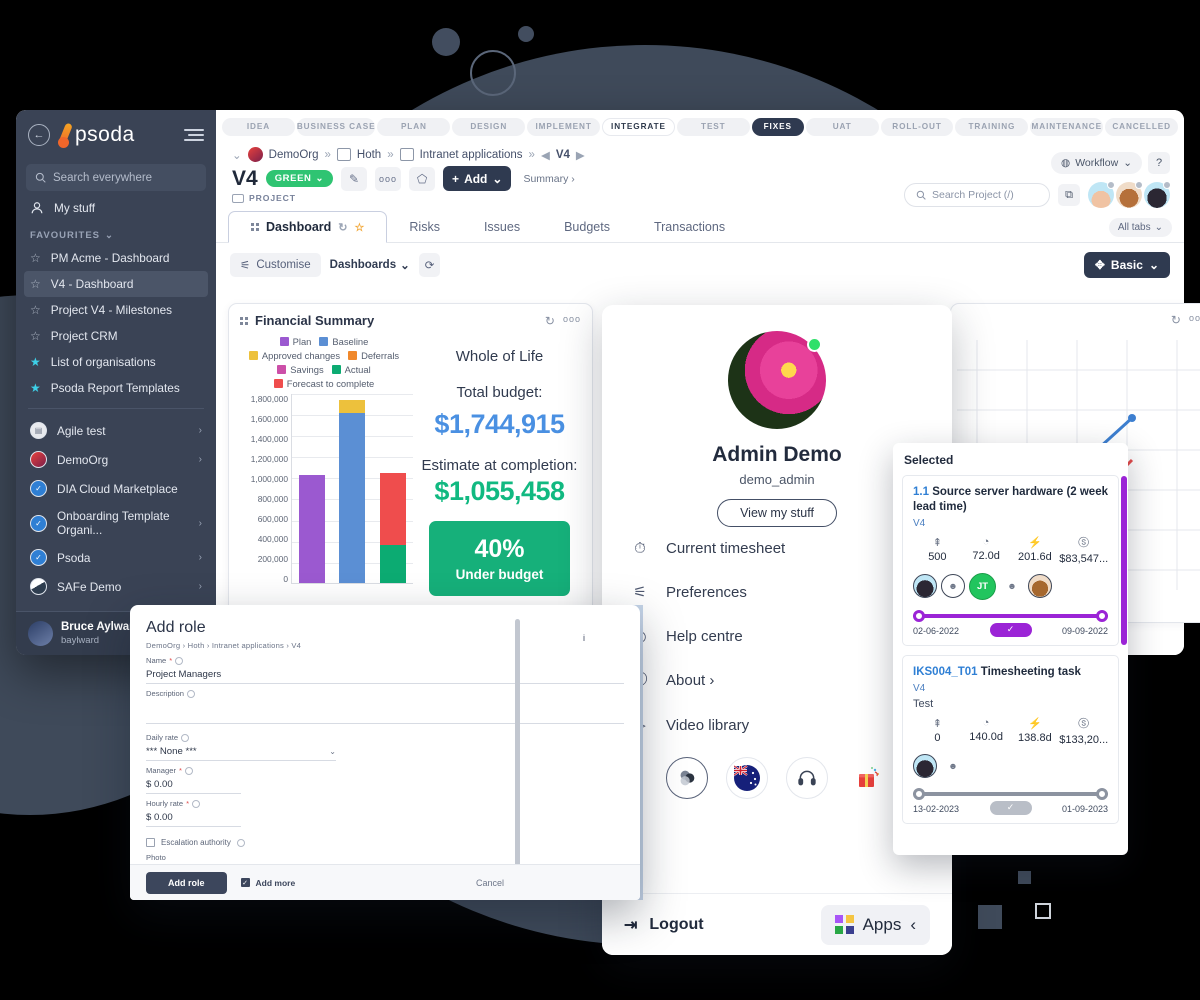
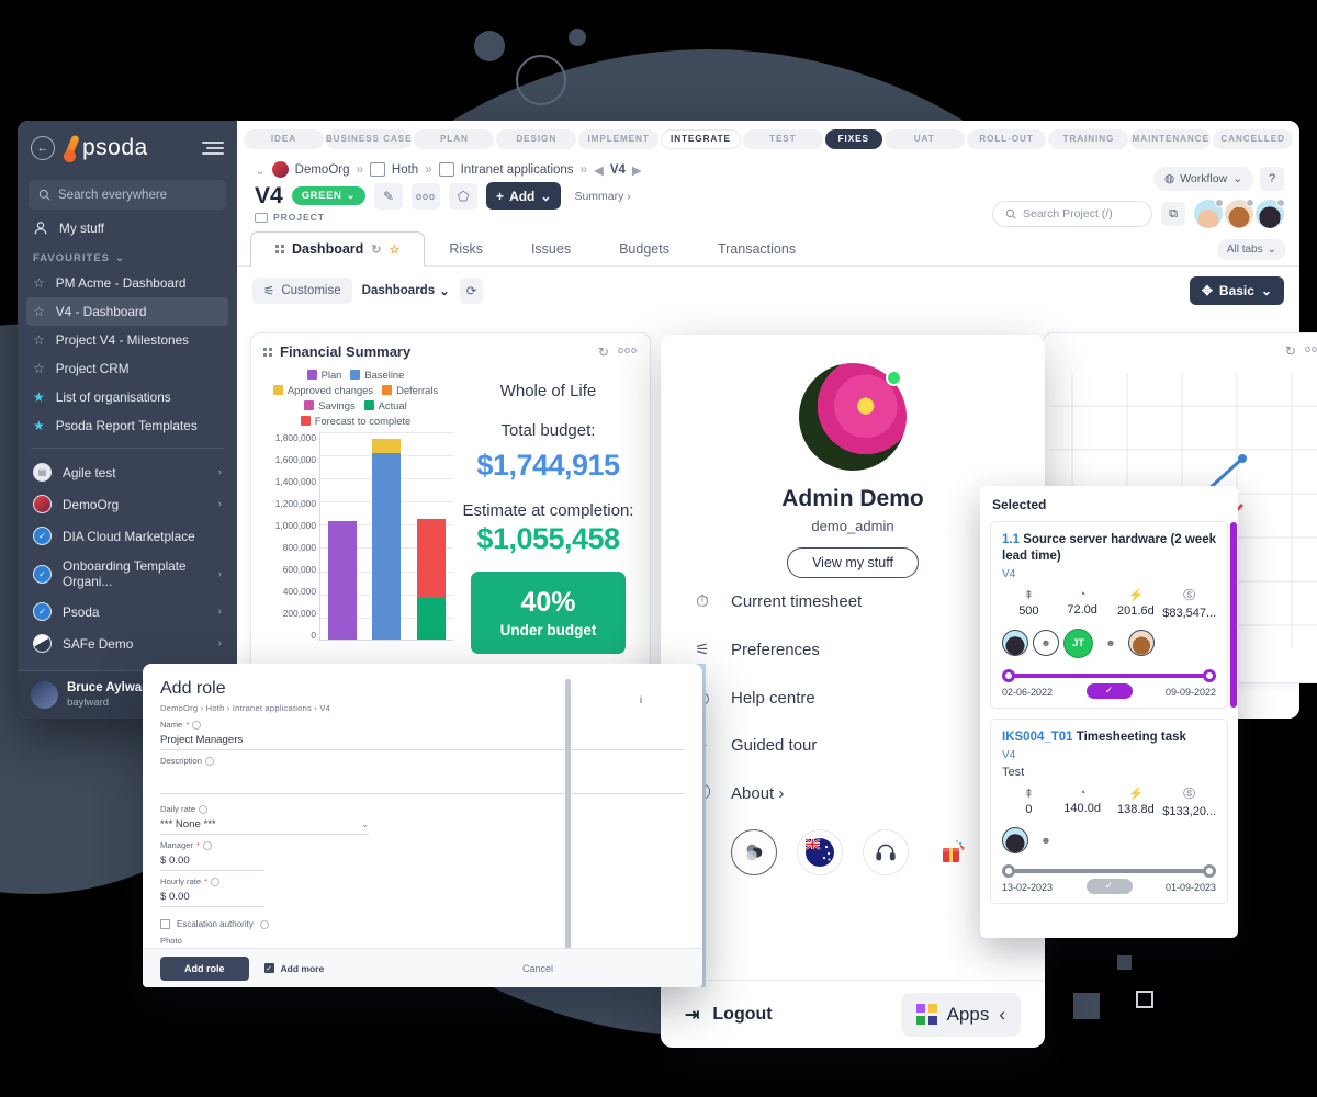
  ←
  psoda
  Search everywhere
  My stuff
  FAVOURITES
  ⌄
  ☆
  PM Acme - Dashboard
  ☆
  V4 - Dashboard
  ☆
  Project V4 - Milestones
  ☆
  Project CRM
  ★
  List of organisations
  ★
  Psoda Report Templates
  ▤
  Agile test
  ›
  DemoOrg
  ›
  ✓
  DIA Cloud Marketplace
  ✓
  Onboarding Template Organi...
  ›
  ✓
  Psoda
  ›
  SAFe Demo
  ›
  Bruce Aylwa
  baylward
  IDEA
  BUSINESS CASE
  PLAN
  DESIGN
  IMPLEMENT
  INTEGRATE
  TEST
  FIXES
  UAT
  ROLL-OUT
  TRAINING
  MAINTENANCE
  CANCELLED
  ⌄
  DemoOrg
  »
  Hoth
  »
  Intranet applications
  »
  ◀
  V4
  ▶
  V4
  GREEN
  ⌄
  ✎
  ooo
  ⬠
  +
  Add
  ⌄
  Summary ›
  PROJECT
  ◍
  Workflow
  ⌄
  ?
  Search Project (/)
  ⧉
  Dashboard
  ↻
  ☆
  Risks
  Issues
  Budgets
  Transactions
  All tabs
  ⌄
  ⚟
  Customise
  Dashboards
  ⌄
  ⟳
  ✥
  Basic
  ⌄
  ↻
  Financial Summary
  ↻
  ooo
  Plan
  Baseline
  Approved changes
  Deferrals
  Savings
  Actual
  Forecast to complete
  1,800,000
  1,600,000
  1,400,000
  1,200,000
  1,000,000
  800,000
  600,000
  400,000
  200,000
  0
  Whole of Life
  Total budget:
  $1,744,915
  Estimate at completion:
  $1,055,458
  40%
  Under budget
  Admin Demo
  demo_admin
  View my stuff
  ⏱
  Current timesheet
  ⚟
  Preferences
  Help centre
+ Guided tour
  About ›
- Video library
  ⇥
  Logout
  Apps
  ‹
  Selected
  1.1 Source server hardware (2 week lead time)
  V4
  ⇞
  500
  ◔
  72.0d
  ⚡
  201.6d
  ⓢ
  $83,547...
  ☻
  JT
  ☻
  02-06-2022
  ✓
  09-09-2022
  IKS004_T01 Timesheeting task
  V4
  Test
  ⇞
  0
  ◔
  140.0d
  ⚡
  138.8d
  ⓢ
  $133,20...
  ☻
  13-02-2023
  ✓
  01-09-2023
  i
  Add role
  DemoOrg › Hoth › Intranet applications › V4
  Name
  *
  Project Managers
  Description
  Daily rate
  *** None ***
  ⌄
  Manager
  *
  $ 0.00
  Hourly rate
  *
  $ 0.00
  Escalation authority
  Photo
  Add role
  Add more
  Cancel
